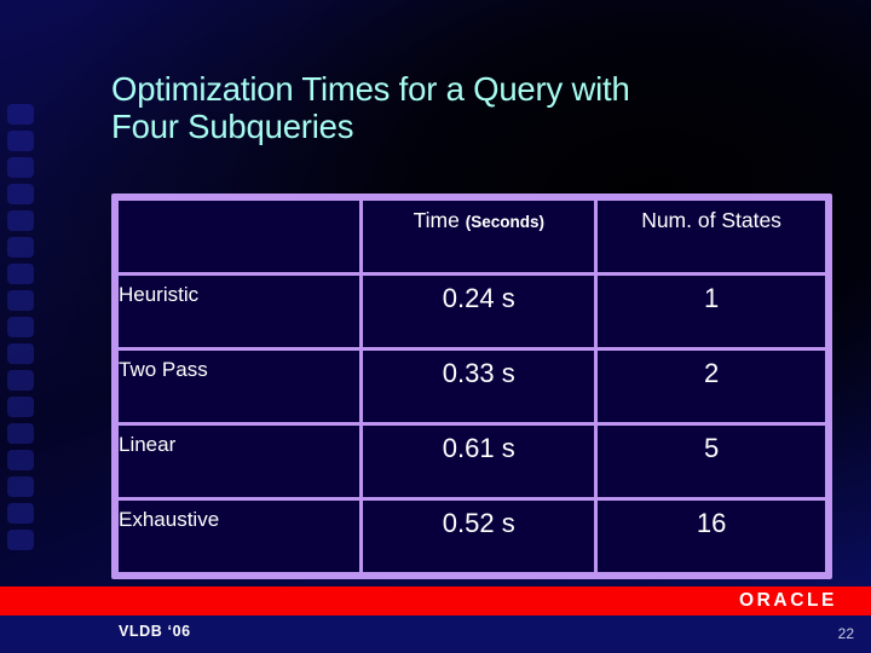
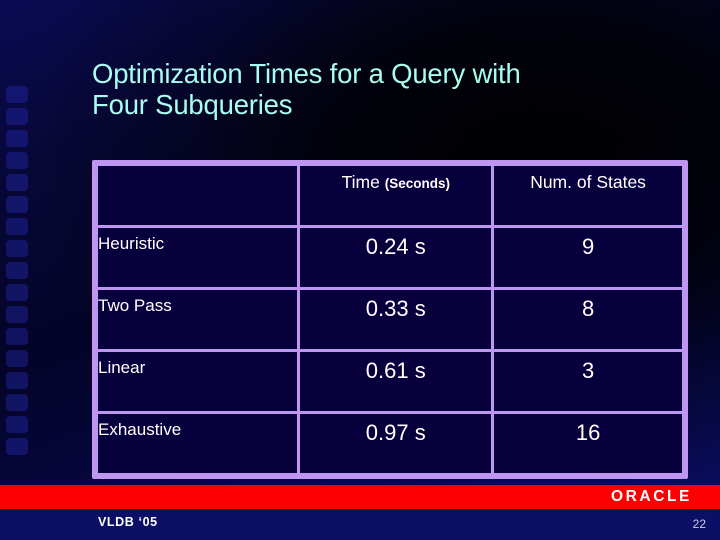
  Optimization Times for a Query with
  Four Subqueries
  	Time (Seconds)	Num. of States
- Heuristic	0.24 s	1
+ Heuristic	0.24 s	9
- Two Pass	0.33 s	2
+ Two Pass	0.33 s	8
- Linear	0.61 s	5
+ Linear	0.61 s	3
- Exhaustive	0.52 s	16
+ Exhaustive	0.97 s	16
  ORACLE
- VLDB ‘06
+ VLDB ‘05
  22
